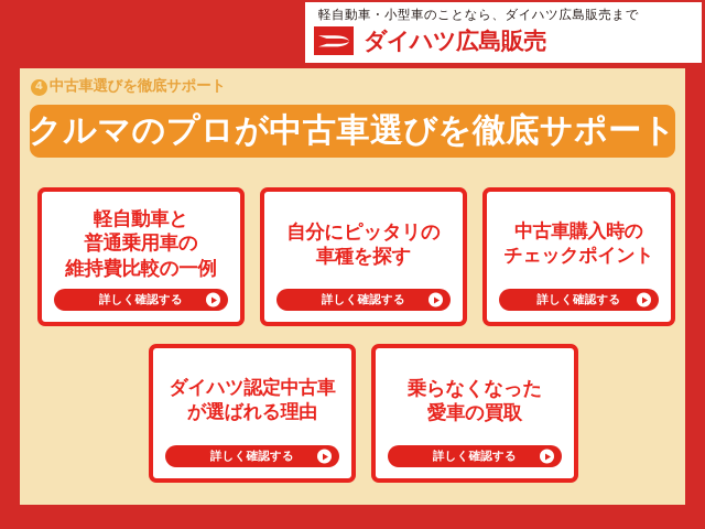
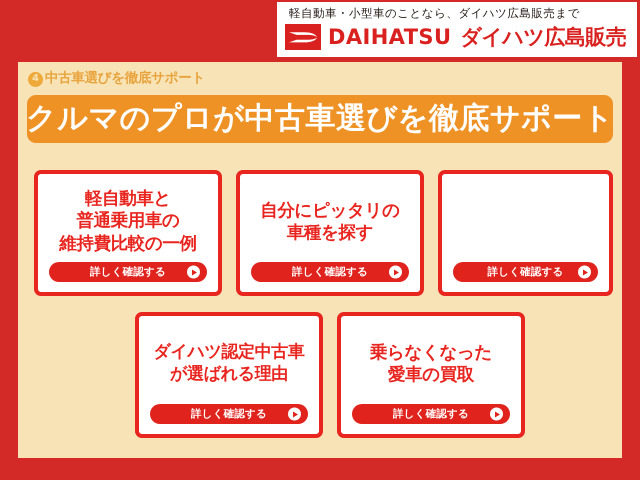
  軽自動車・小型車のことなら、ダイハツ広島販売まで
+ DAIHATSU
  ダイハツ広島販売
  4
  中古車選びを徹底サポート
  クルマのプロが中古車選びを徹底サポート
  軽自動車と
  普通乗用車の
  維持費比較の一例
  詳しく確認する
  自分にピッタリの
  車種を探す
  詳しく確認する
- 中古車購入時の
- チェックポイント
  詳しく確認する
  ダイハツ認定中古車
  が選ばれる理由
  詳しく確認する
  乗らなくなった
  愛車の買取
  詳しく確認する
